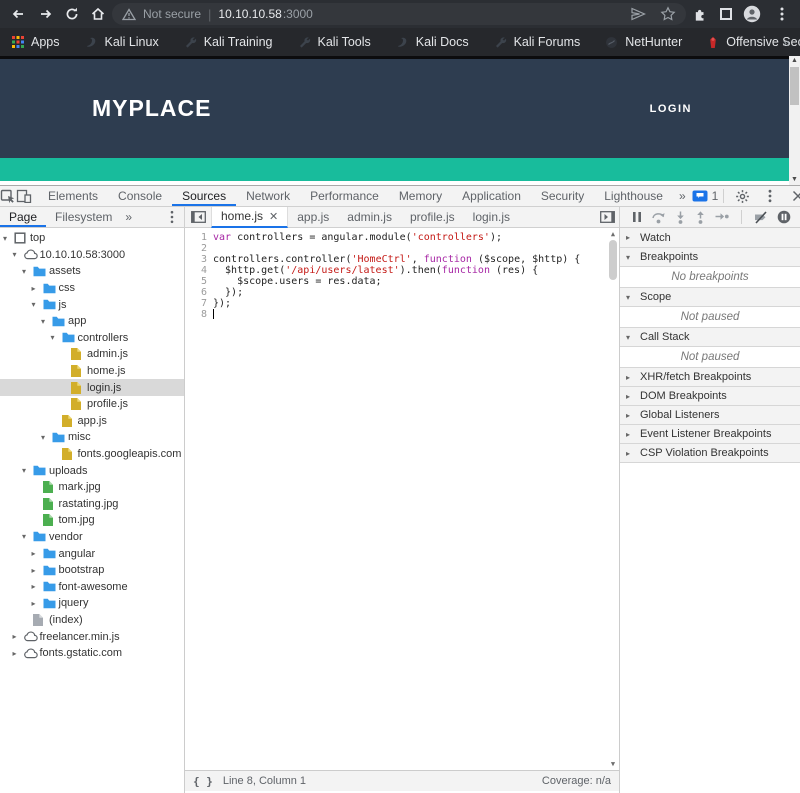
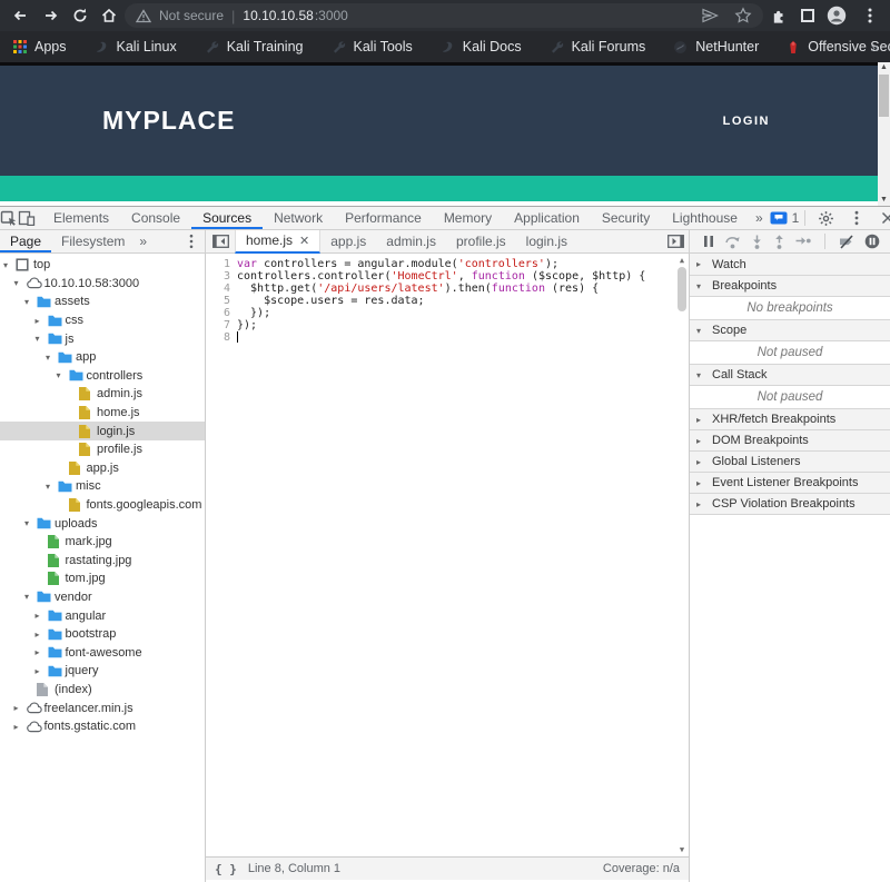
  Not secure
  |
  10.10.10.58
  :3000
  Apps
  Kali Linux
  Kali Training
  Kali Tools
  Kali Docs
  Kali Forums
  NetHunter
  »
  MYPLACE
  LOGIN
  Elements
  Console
  Sources
  Network
  Performance
  Memory
  Application
  Security
  Lighthouse
  »
  1
  Page
  Filesystem
  »
  home.js
  ✕
  app.js
  admin.js
  profile.js
  login.js
  ▾
  top
  ▾
  10.10.10.58:3000
  ▾
  assets
  ▸
  css
  ▾
  js
  ▾
  app
  ▾
  controllers
  admin.js
  home.js
  login.js
  profile.js
  app.js
  ▾
  misc
  fonts.googleapis.com
  ▾
  uploads
  mark.jpg
  rastating.jpg
  tom.jpg
  ▾
  vendor
  ▸
  angular
  ▸
  bootstrap
  ▸
  font-awesome
  ▸
  jquery
  (index)
  ▸
  freelancer.min.js
  ▸
  fonts.gstatic.com
  1
  var controllers = angular.module('controllers');
- 2
  3
  controllers.controller('HomeCtrl', function ($scope, $http) {
  4
  $http.get('/api/users/latest').then(function (res) {
  5
  $scope.users = res.data;
  6
  });
  7
  });
  8
  ▲
  ▼
  { }
  Line 8, Column 1
  Coverage: n/a
  ▸
  Watch
  ▾
  Breakpoints
  No breakpoints
  ▾
  Scope
  Not paused
  ▾
  Call Stack
  Not paused
  ▸
  XHR/fetch Breakpoints
  ▸
  DOM Breakpoints
  ▸
  Global Listeners
  ▸
  Event Listener Breakpoints
  ▸
  CSP Violation Breakpoints
